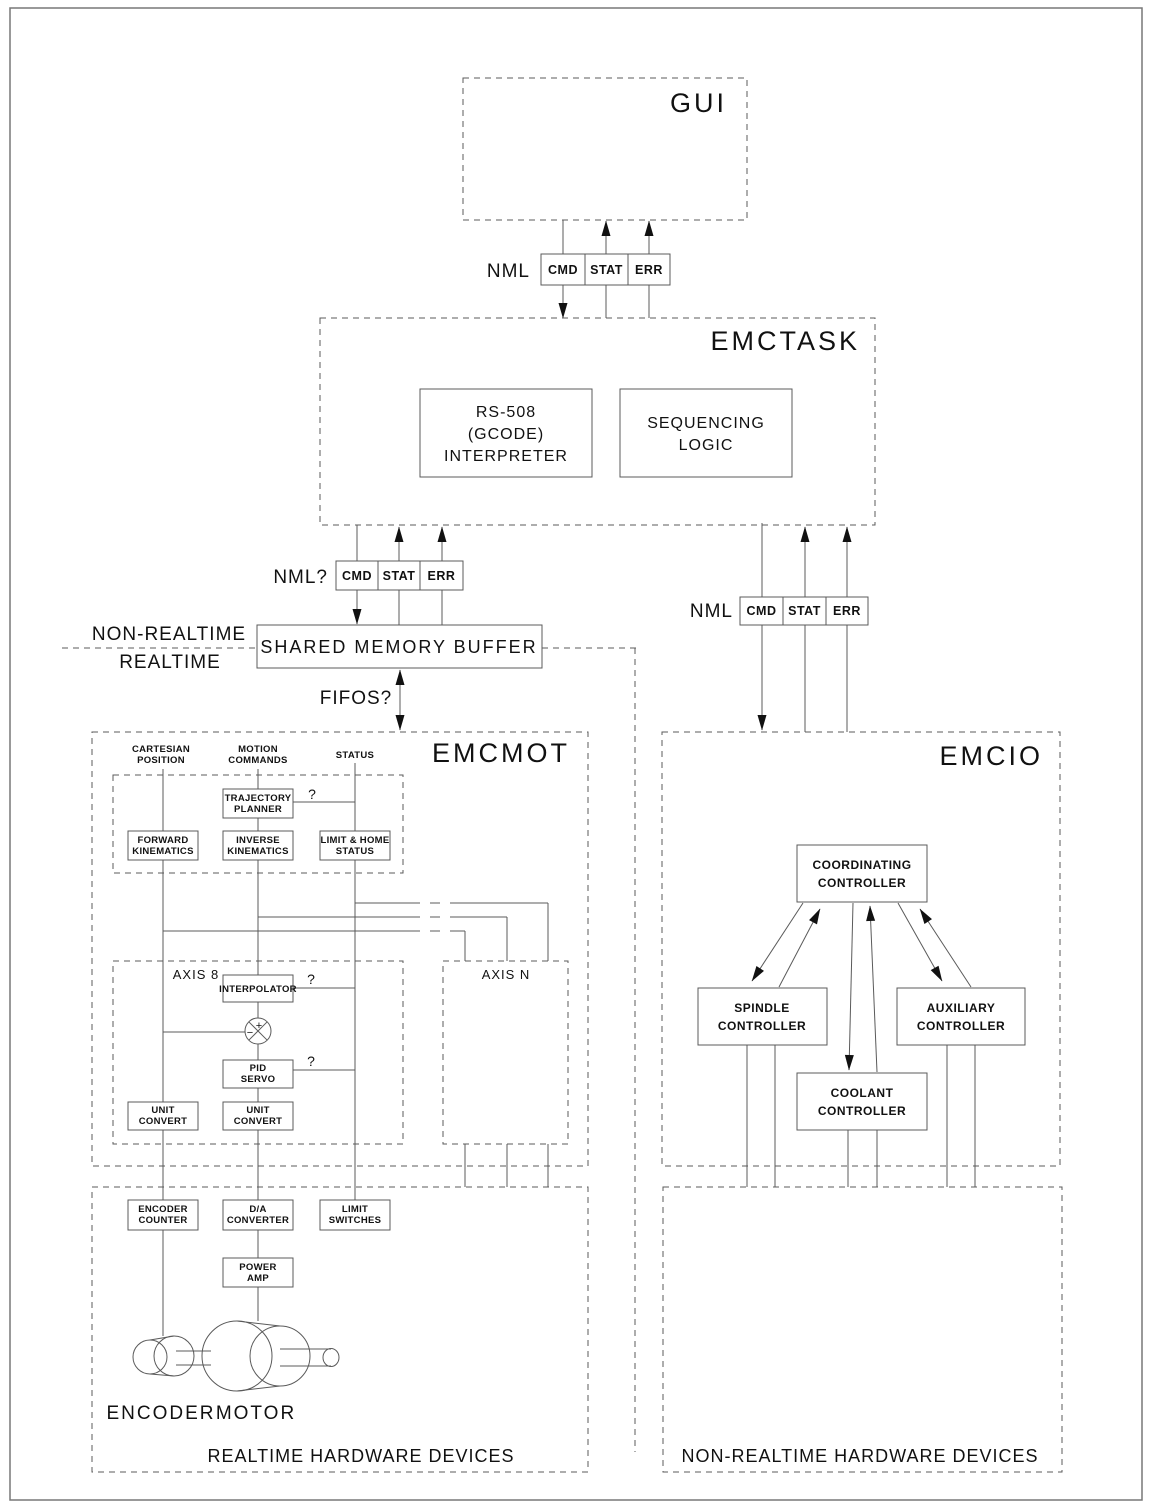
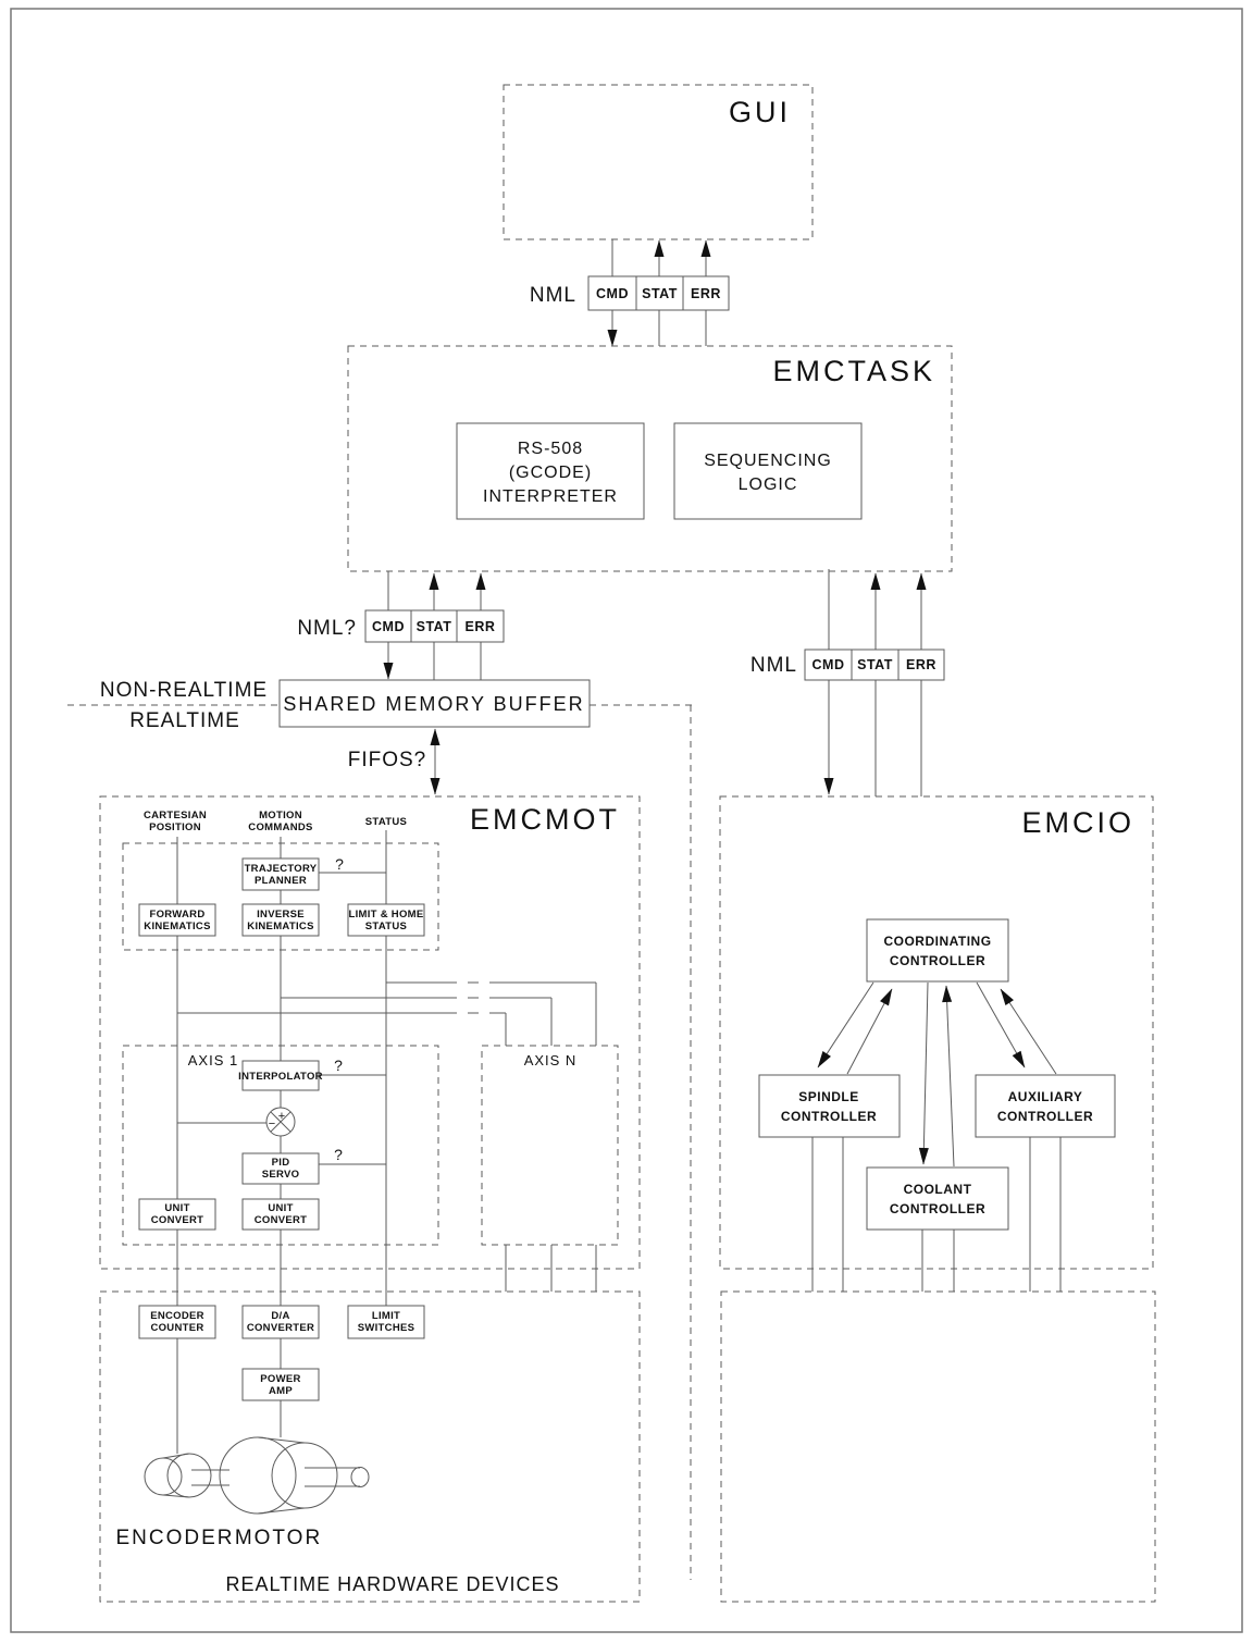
  GUI
  EMCTASK
  NML
  CMD
  STAT
  ERR
  RS-508
  (GCODE)
  INTERPRETER
  SEQUENCING
  LOGIC
  NML?
  CMD
  STAT
  ERR
  NML
  CMD
  STAT
  ERR
  NON-REALTIME
  REALTIME
  SHARED MEMORY BUFFER
  FIFOS?
  EMCMOT
  CARTESIAN
  POSITION
  MOTION
  COMMANDS
  STATUS
  TRAJECTORY
  PLANNER
  ?
  FORWARD
  KINEMATICS
  INVERSE
  KINEMATICS
  LIMIT & HOME
  STATUS
- AXIS 8
+ AXIS 1
  AXIS N
  INTERPOLATOR
  ?
  +
  −
  PID
  SERVO
  ?
  UNIT
  CONVERT
  UNIT
  CONVERT
  EMCIO
  COORDINATING
  CONTROLLER
  SPINDLE
  CONTROLLER
  AUXILIARY
  CONTROLLER
  COOLANT
  CONTROLLER
  ENCODER
  COUNTER
  D/A
  CONVERTER
  LIMIT
  SWITCHES
  POWER
  AMP
  ENCODER
  MOTOR
  REALTIME HARDWARE DEVICES
- NON-REALTIME HARDWARE DEVICES
